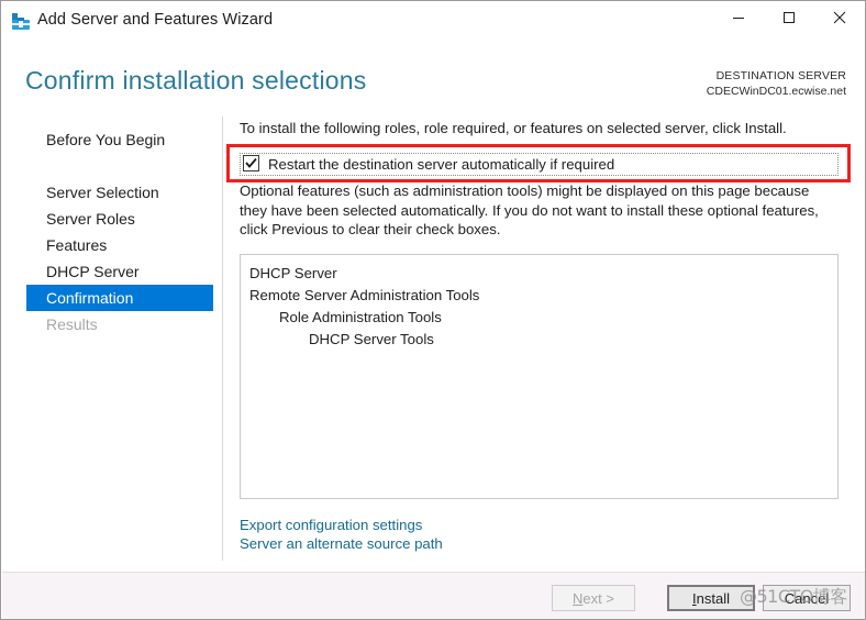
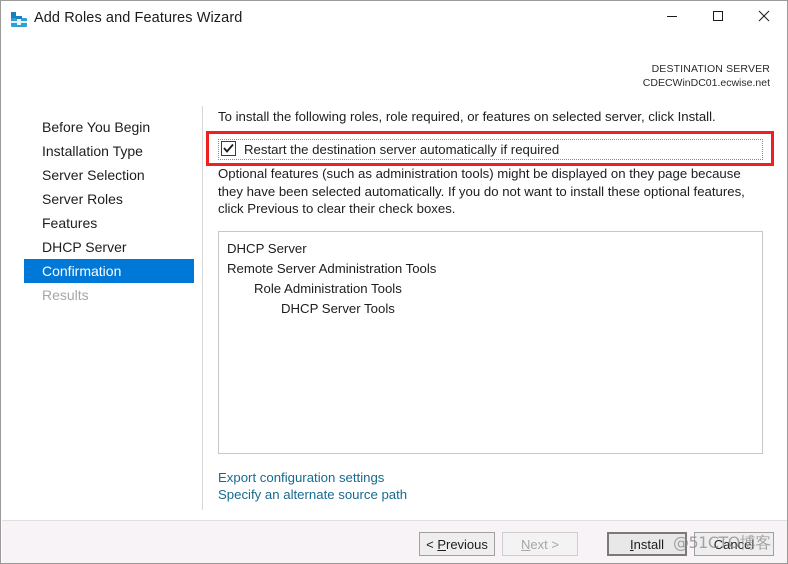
- Add Server and Features Wizard
+ Add Roles and Features Wizard
- Confirm installation selections
  DESTINATION SERVER
  CDECWinDC01.ecwise.net
  Before You Begin
+ Installation Type
  Server Selection
  Server Roles
  Features
  DHCP Server
  Confirmation
  Results
  To install the following roles, role required, or features on selected server, click Install.
  Restart the destination server automatically if required
- Optional features (such as administration tools) might be displayed on this page because they have been selected automatically. If you do not want to install these optional features, click Previous to clear their check boxes.
+ Optional features (such as administration tools) might be displayed on they page because they have been selected automatically. If you do not want to install these optional features, click Previous to clear their check boxes.
  DHCP Server
  Remote Server Administration Tools
  Role Administration Tools
  DHCP Server Tools
  Export configuration settings
- Server an alternate source path
+ Specify an alternate source path
+ < Previous
  Next >
  Install
  Cancel
  @51CTO博客
